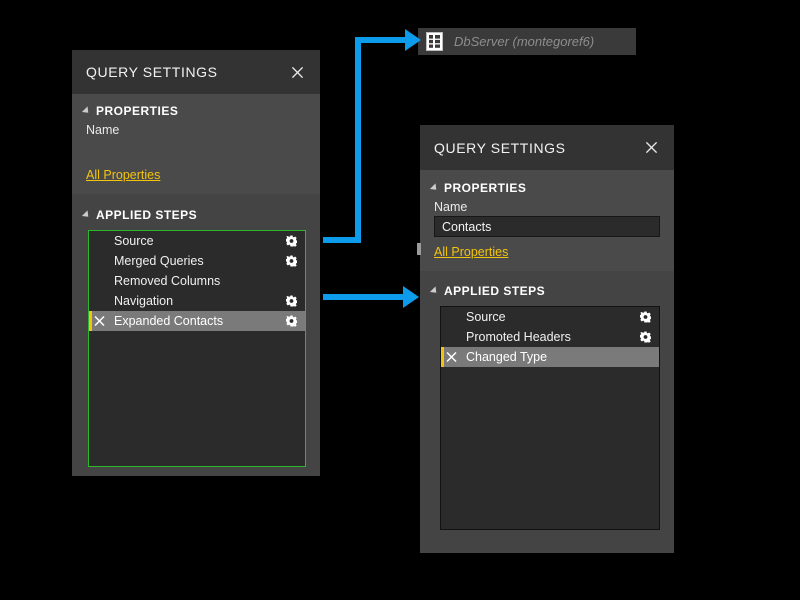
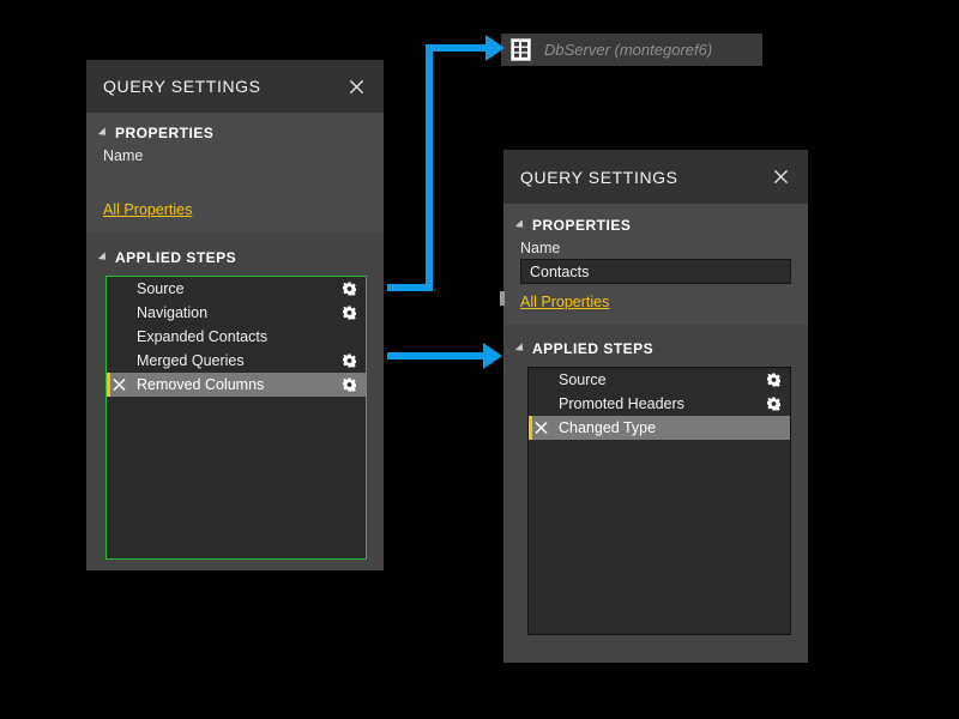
  DbServer (montegoref6)
  QUERY SETTINGS
  PROPERTIES
  Name
  All Properties
  APPLIED STEPS
  Source
- Merged Queries
+ Navigation
- Removed Columns
+ Expanded Contacts
- Navigation
+ Merged Queries
- Expanded Contacts
+ Removed Columns
  QUERY SETTINGS
  PROPERTIES
  Name
  Contacts
  All Properties
  APPLIED STEPS
  Source
  Promoted Headers
  Changed Type
